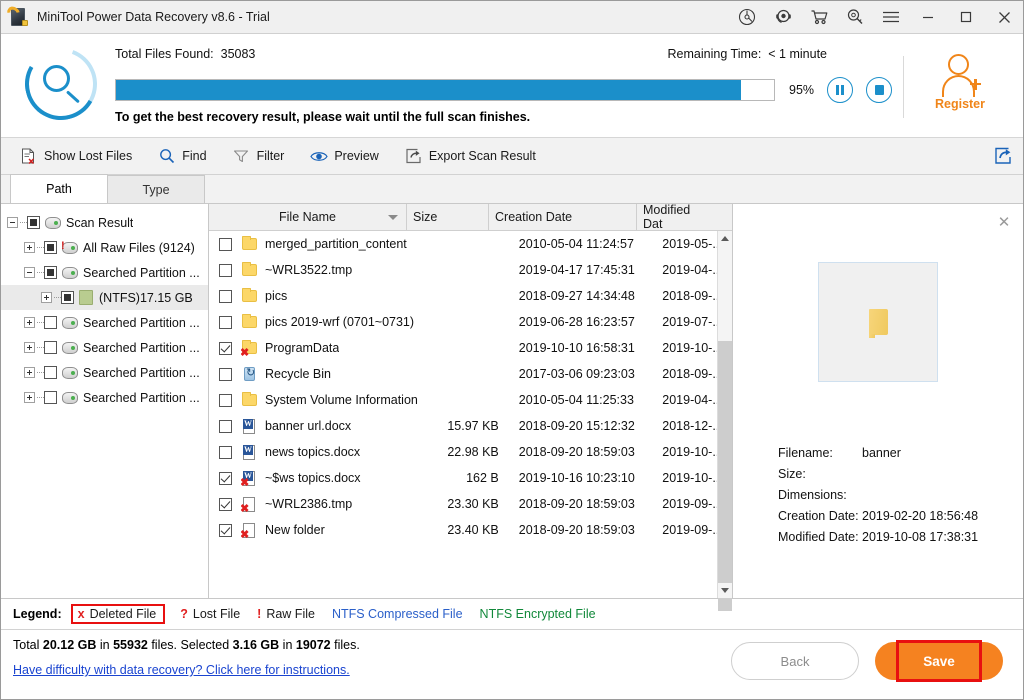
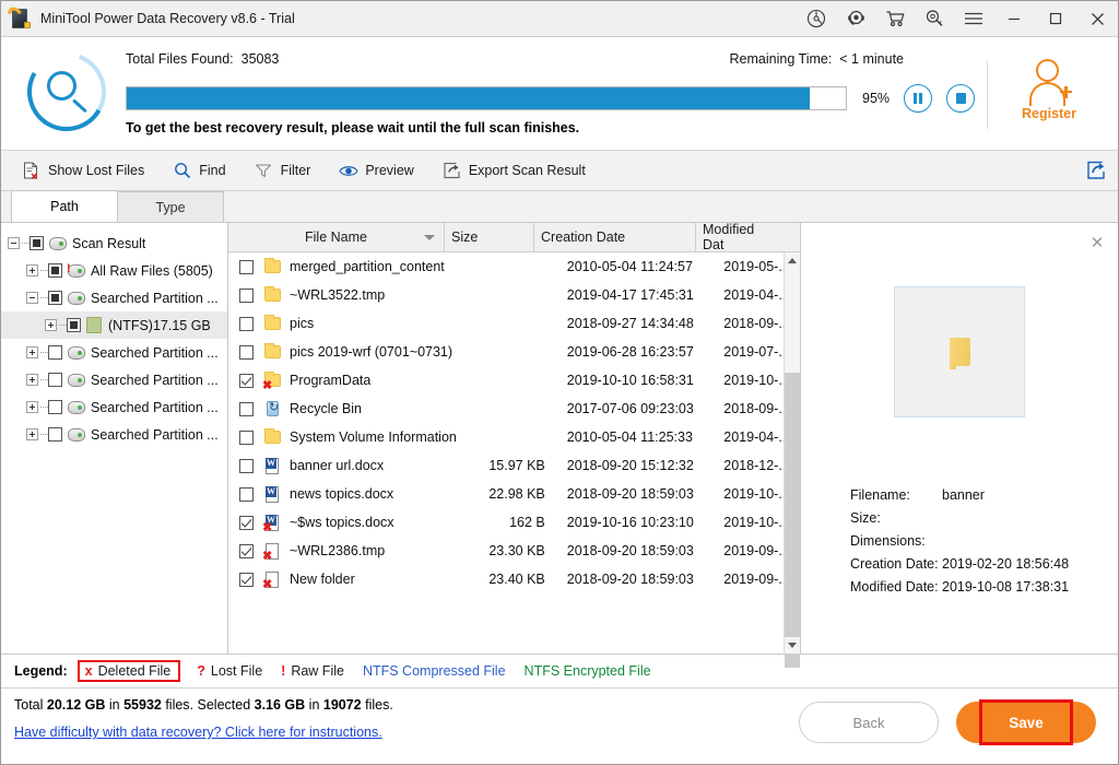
  MiniTool Power Data Recovery v8.6 - Trial
  Total Files Found: 35083
  Remaining Time: < 1 minute
  95%
  To get the best recovery result, please wait until the full scan finishes.
  Register
  Show Lost Files
  Find
  Filter
  Preview
  Export Scan Result
  Path
  Type
  Scan Result
  !
- All Raw Files (9124)
+ All Raw Files (5805)
  Searched Partition ...
  (NTFS)17.15 GB
  Searched Partition ...
  Searched Partition ...
  Searched Partition ...
  Searched Partition ...
  File Name
  Size
  Creation Date
  Modified Dat
  merged_partition_content
  2010-05-04 11:24:57
  2019-05-.
  ~WRL3522.tmp
  2019-04-17 17:45:31
  2019-04-.
  pics
  2018-09-27 14:34:48
  2018-09-.
  pics 2019-wrf (0701~0731)
  2019-06-28 16:23:57
  2019-07-.
  ✖
  ProgramData
  2019-10-10 16:58:31
  2019-10-.
  Recycle Bin
- 2017-03-06 09:23:03
+ 2017-07-06 09:23:03
  2018-09-.
  System Volume Information
  2010-05-04 11:25:33
  2019-04-.
  W
  banner url.docx
  15.97 KB
  2018-09-20 15:12:32
  2018-12-.
  W
  news topics.docx
  22.98 KB
  2018-09-20 18:59:03
  2019-10-.
  W
  ✖
  ~$ws topics.docx
  162 B
  2019-10-16 10:23:10
  2019-10-.
  ✖
  ~WRL2386.tmp
  23.30 KB
  2018-09-20 18:59:03
  2019-09-.
  ✖
  New folder
  23.40 KB
  2018-09-20 18:59:03
  2019-09-.
  ✕
  Filename:
  banner
  Size:
  Dimensions:
  Creation Date:
  2019-02-20 18:56:48
  Modified Date:
  2019-10-08 17:38:31
  Legend:
  x
  Deleted File
  ?
  Lost File
  !
  Raw File
  NTFS Compressed File
  NTFS Encrypted File
  Total 20.12 GB in 55932 files. Selected 3.16 GB in 19072 files.
  Have difficulty with data recovery? Click here for instructions.
  Back
  Save
